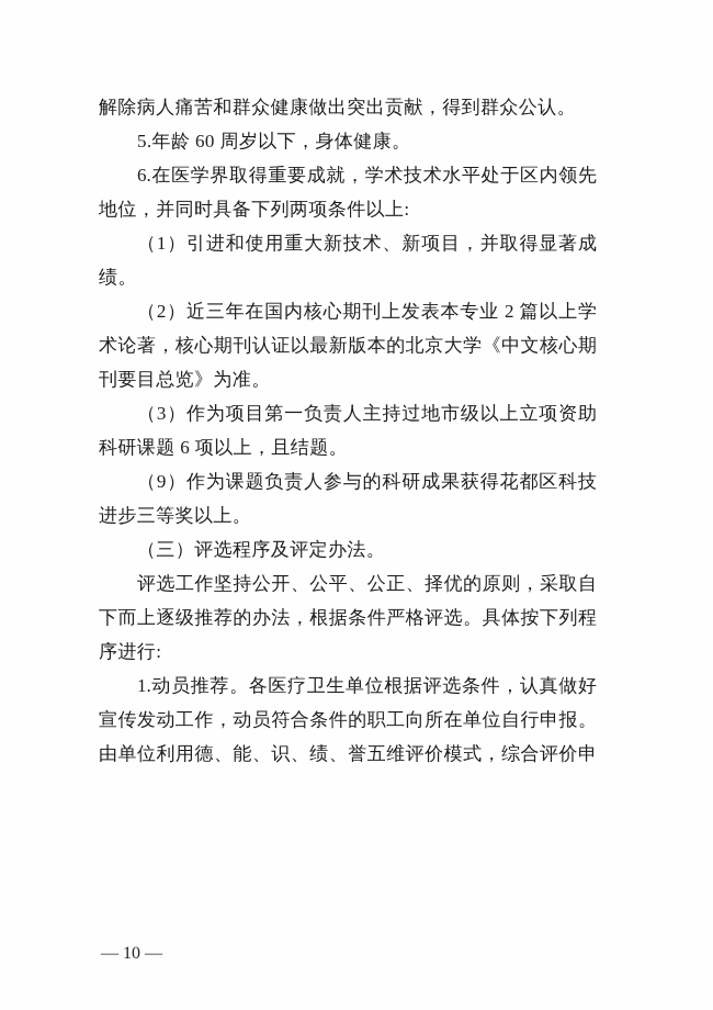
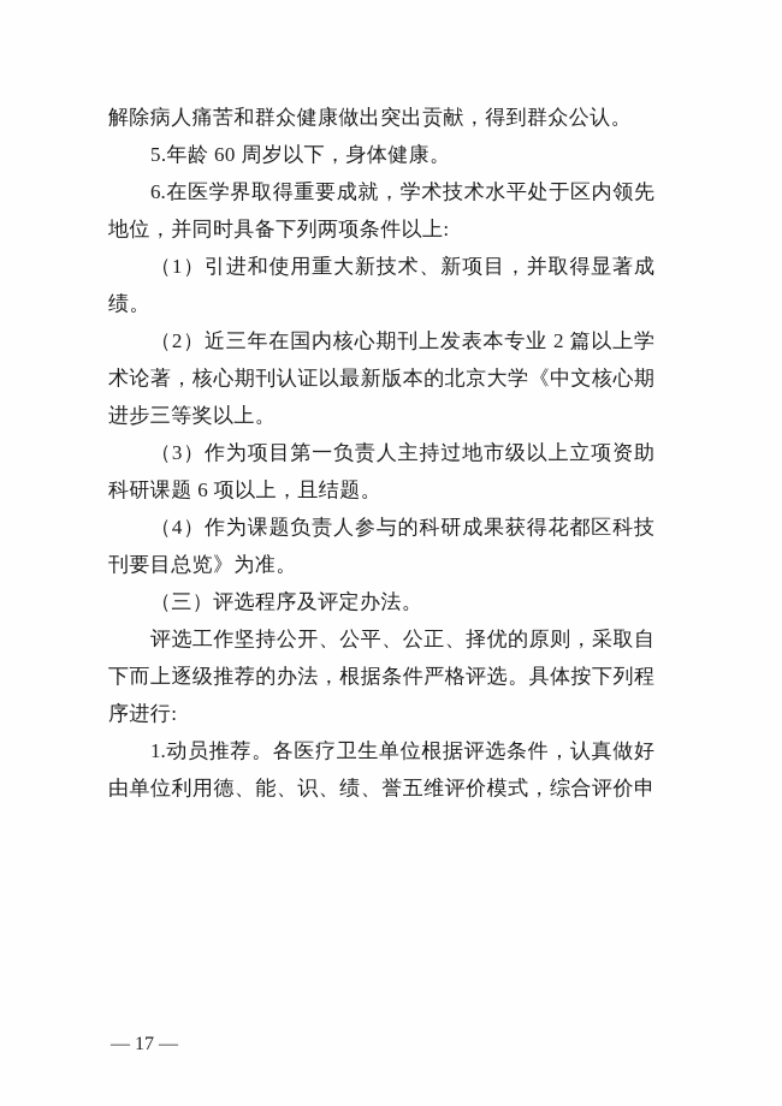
  解除病人痛苦和群众健康做出突出贡献，得到群众公认。
  5.年龄 60 周岁以下，身体健康。
  6.在医学界取得重要成就，学术技术水平处于区内领先
  地位，并同时具备下列两项条件以上:
  （1）引进和使用重大新技术、新项目，并取得显著成
  绩。
  （2）近三年在国内核心期刊上发表本专业 2 篇以上学
  术论著，核心期刊认证以最新版本的北京大学《中文核心期
- 刊要目总览》为准。
+ 进步三等奖以上。
  （3）作为项目第一负责人主持过地市级以上立项资助
  科研课题 6 项以上，且结题。
- （9）作为课题负责人参与的科研成果获得花都区科技
+ （4）作为课题负责人参与的科研成果获得花都区科技
- 进步三等奖以上。
+ 刊要目总览》为准。
  （三）评选程序及评定办法。
  评选工作坚持公开、公平、公正、择优的原则，采取自
  下而上逐级推荐的办法，根据条件严格评选。具体按下列程
  序进行:
  1.动员推荐。各医疗卫生单位根据评选条件，认真做好
- 宣传发动工作，动员符合条件的职工向所在单位自行申报。
  由单位利用德、能、识、绩、誉五维评价模式，综合评价申
- — 10 —
+ — 17 —
